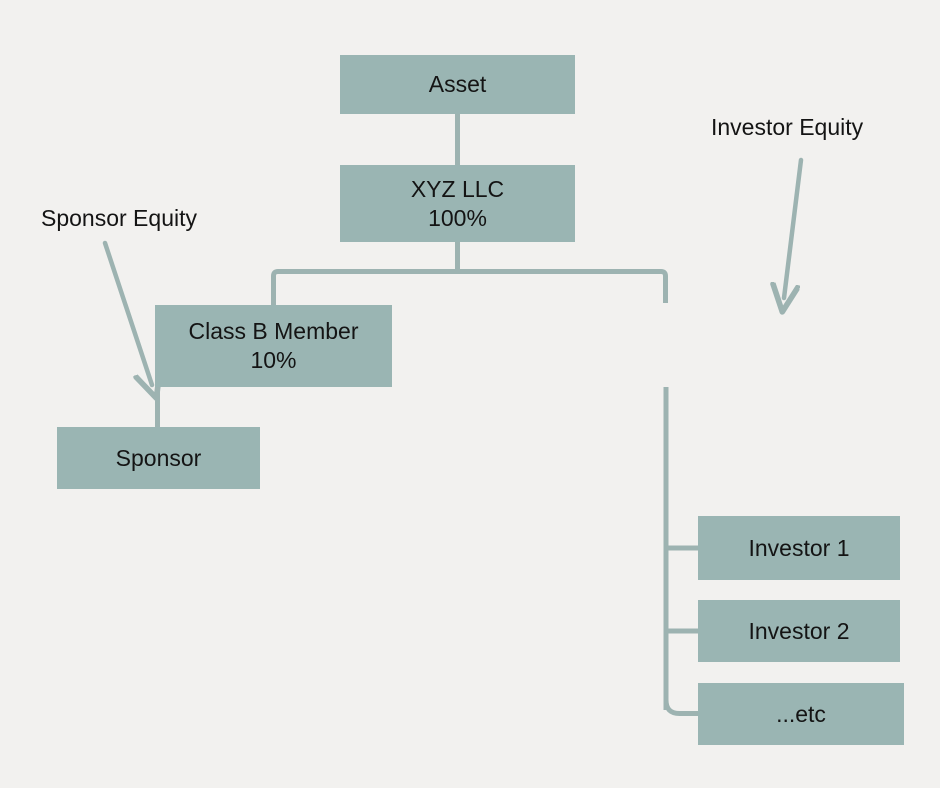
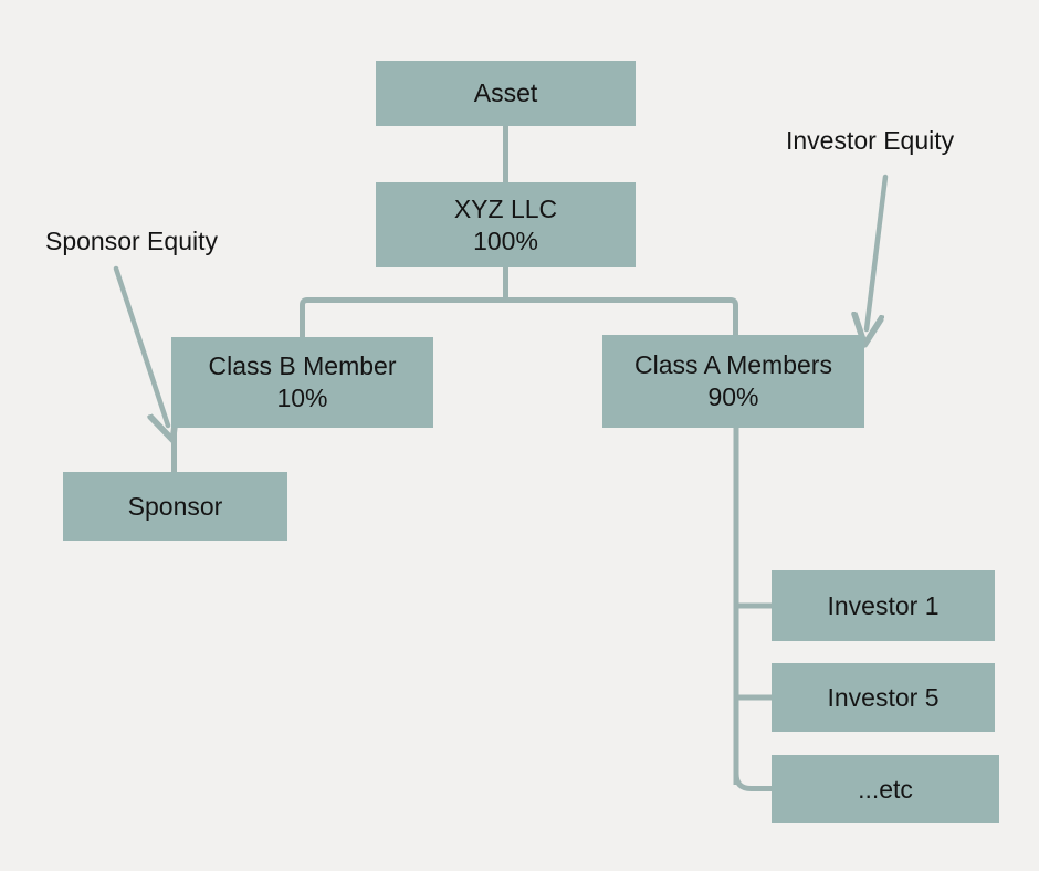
  Asset
  XYZ LLC
  100%
  Class B Member
  10%
+ Class A Members
+ 90%
  Sponsor
  Investor 1
- Investor 2
+ Investor 5
  ...etc
  Sponsor Equity
  Investor Equity
